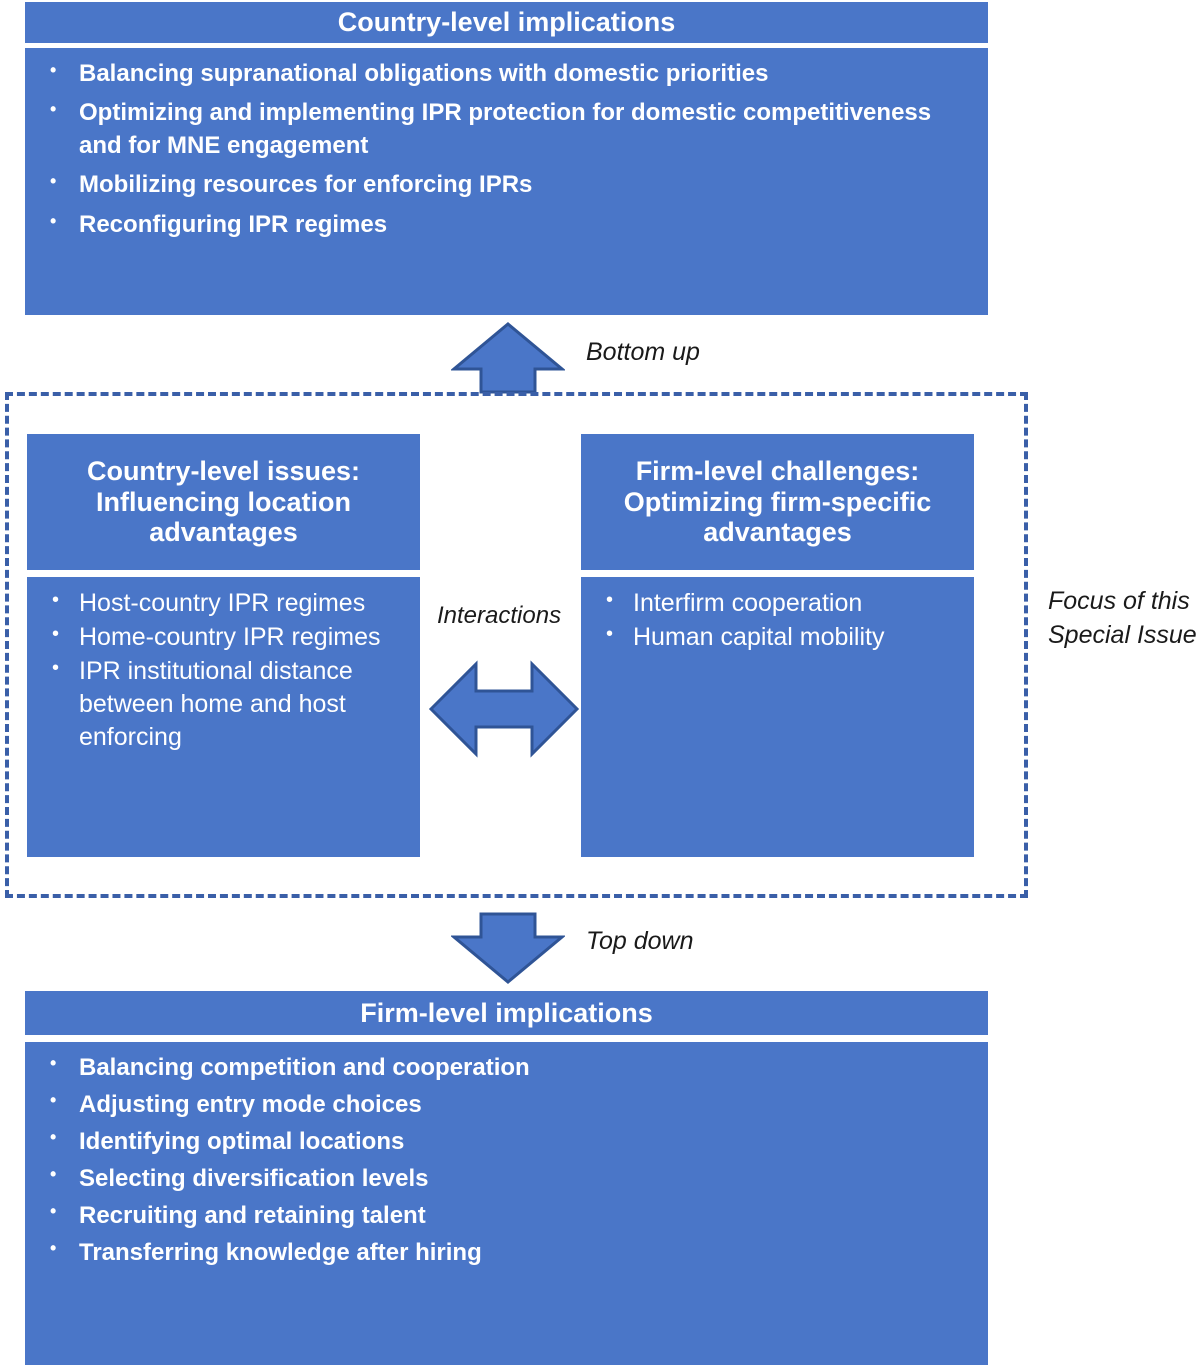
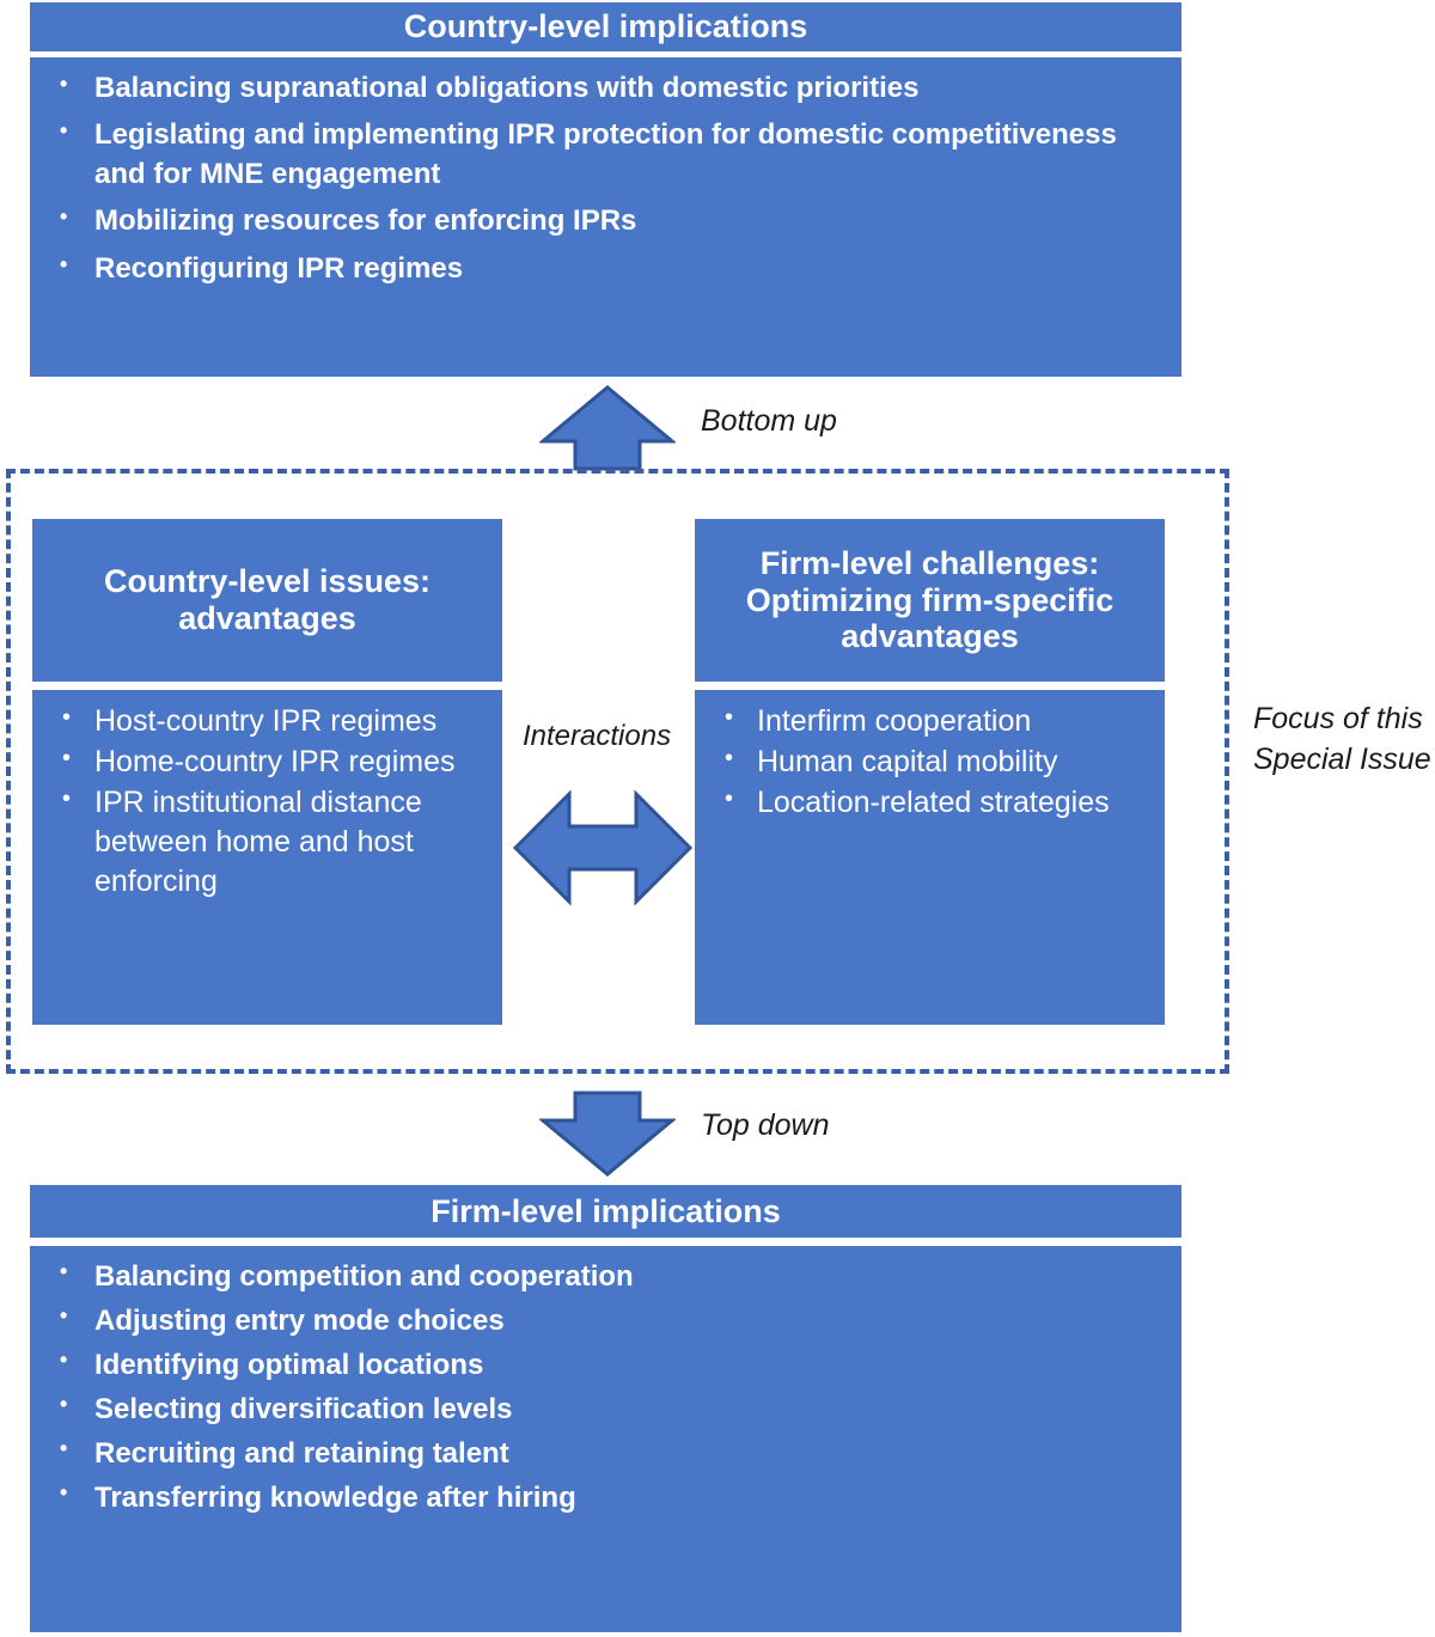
  Country-level implications
  Balancing supranational obligations with domestic priorities
- Optimizing and implementing IPR protection for domestic competitiveness and for MNE engagement
+ Legislating and implementing IPR protection for domestic competitiveness and for MNE engagement
  Mobilizing resources for enforcing IPRs
  Reconfiguring IPR regimes
  Bottom up
  Focus of this
  Special Issue
  Country-level issues:
- Influencing location
  advantages
  Host-country IPR regimes
  Home-country IPR regimes
  IPR institutional distance between home and host enforcing
  Firm-level challenges:
  Optimizing firm-specific
  advantages
  Interfirm cooperation
  Human capital mobility
+ Location-related strategies
  Interactions
  Top down
  Firm-level implications
  Balancing competition and cooperation
  Adjusting entry mode choices
  Identifying optimal locations
  Selecting diversification levels
  Recruiting and retaining talent
  Transferring knowledge after hiring
